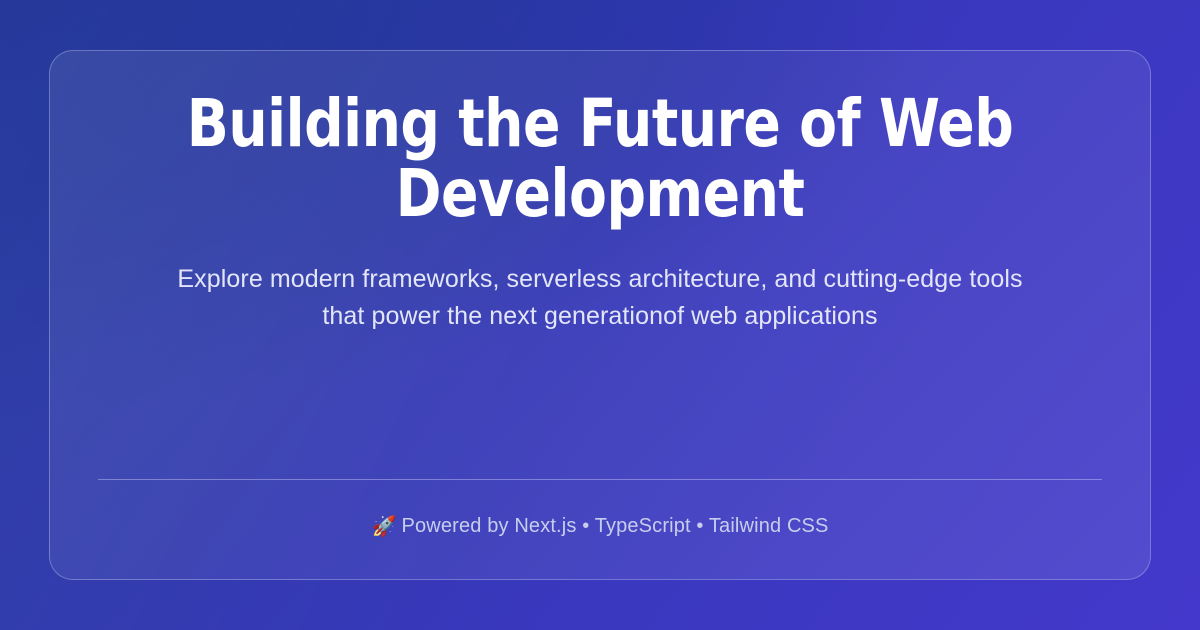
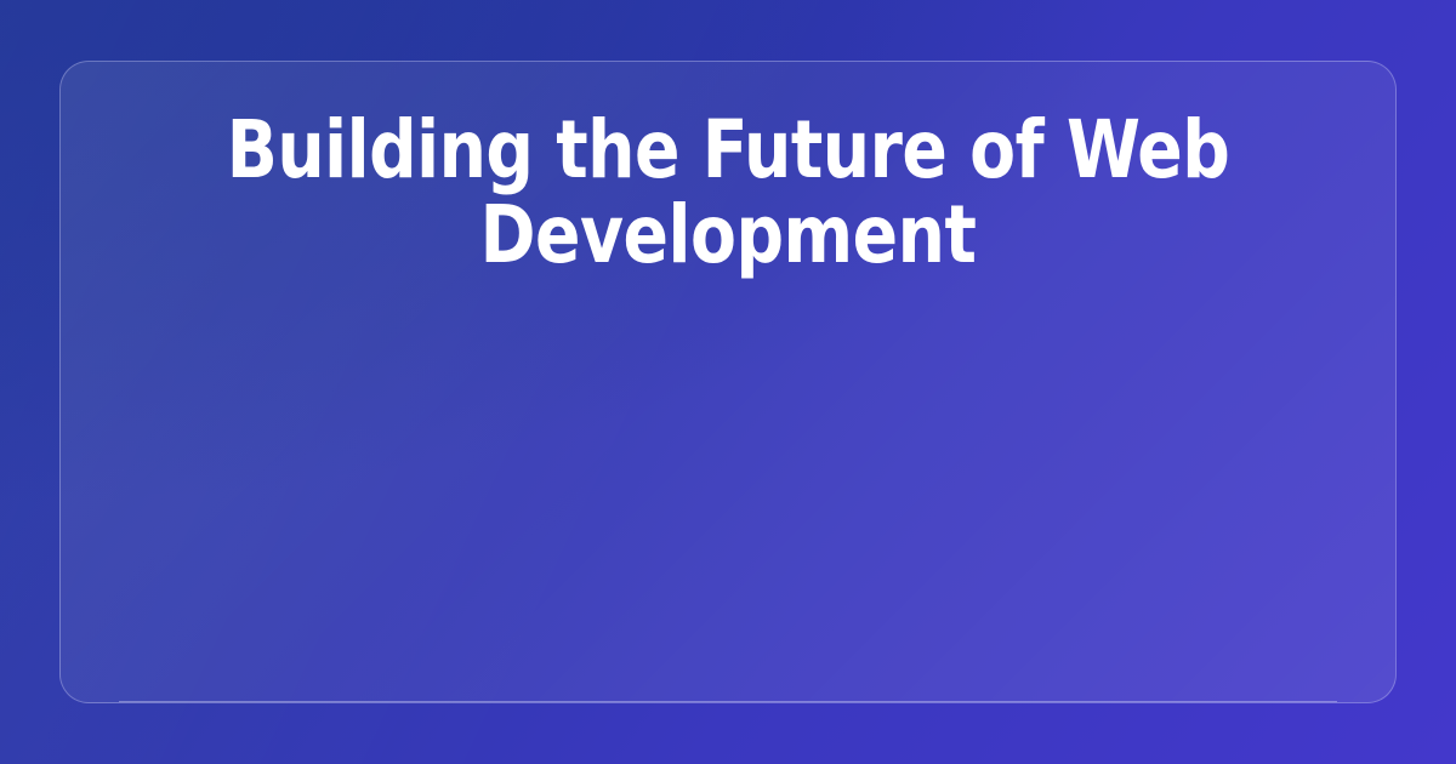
  Building the Future of Web Development
- Explore modern frameworks, serverless architecture, and cutting-edge tools that power the next generationof web applications
- 🚀 Powered by Next.js • TypeScript • Tailwind CSS
